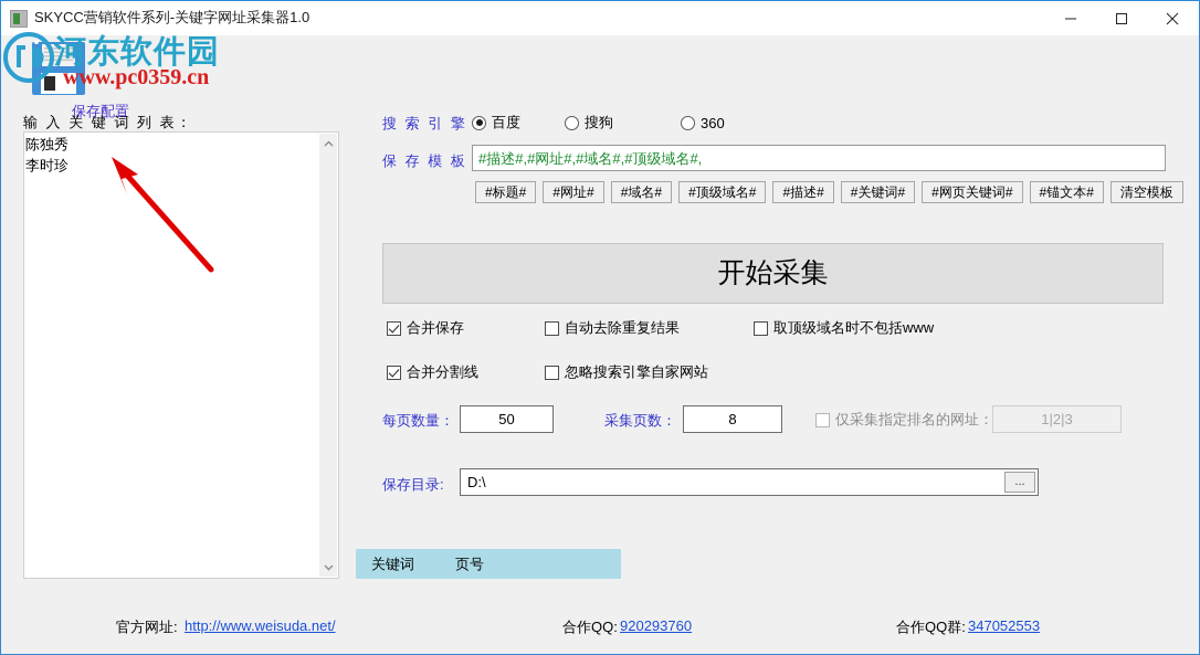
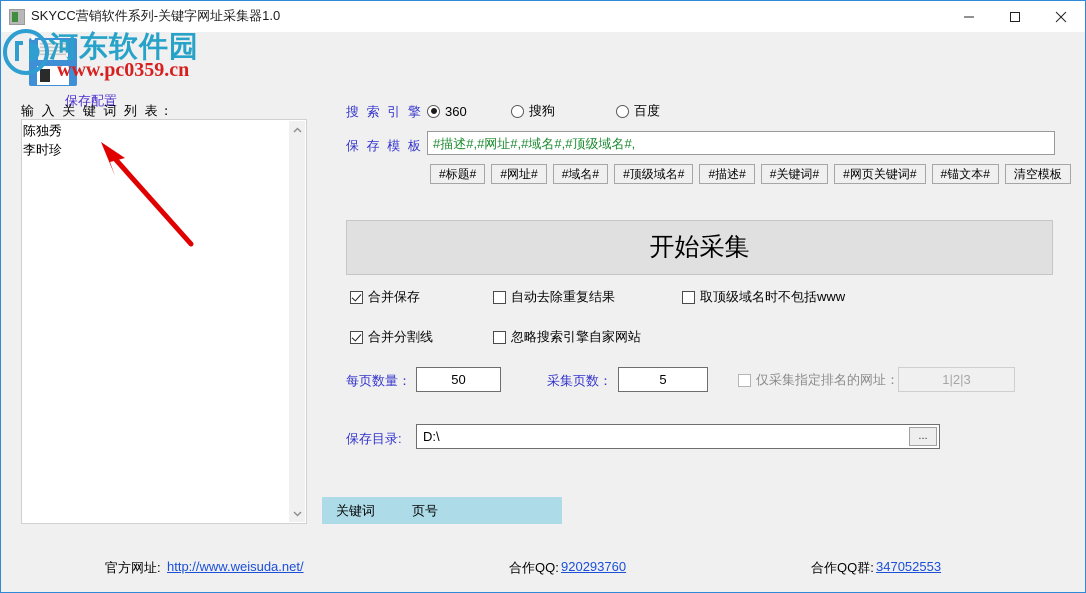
  SKYCC营销软件系列-关键字网址采集器1.0
  保存配置
  河东软件园
  www.pc0359.cn
  输 入 关 键 词 列 表：
  陈独秀
  李时珍
  搜 索 引 擎
- 百度
+ 360
  搜狗
- 360
+ 百度
  保 存 模 板
  #描述#,#网址#,#域名#,#顶级域名#,
  #标题#
  #网址#
  #域名#
  #顶级域名#
  #描述#
  #关键词#
  #网页关键词#
  #锚文本#
  清空模板
  开始采集
  合并保存
  自动去除重复结果
  取顶级域名时不包括www
  合并分割线
  忽略搜索引擎自家网站
  每页数量：
  50
  采集页数：
- 8
+ 5
  仅采集指定排名的网址：
  1|2|3
  保存目录:
  D:\
  ...
  关键词
  页号
  官方网址:
  http://www.weisuda.net/
  合作QQ:
  920293760
  合作QQ群:
  347052553
